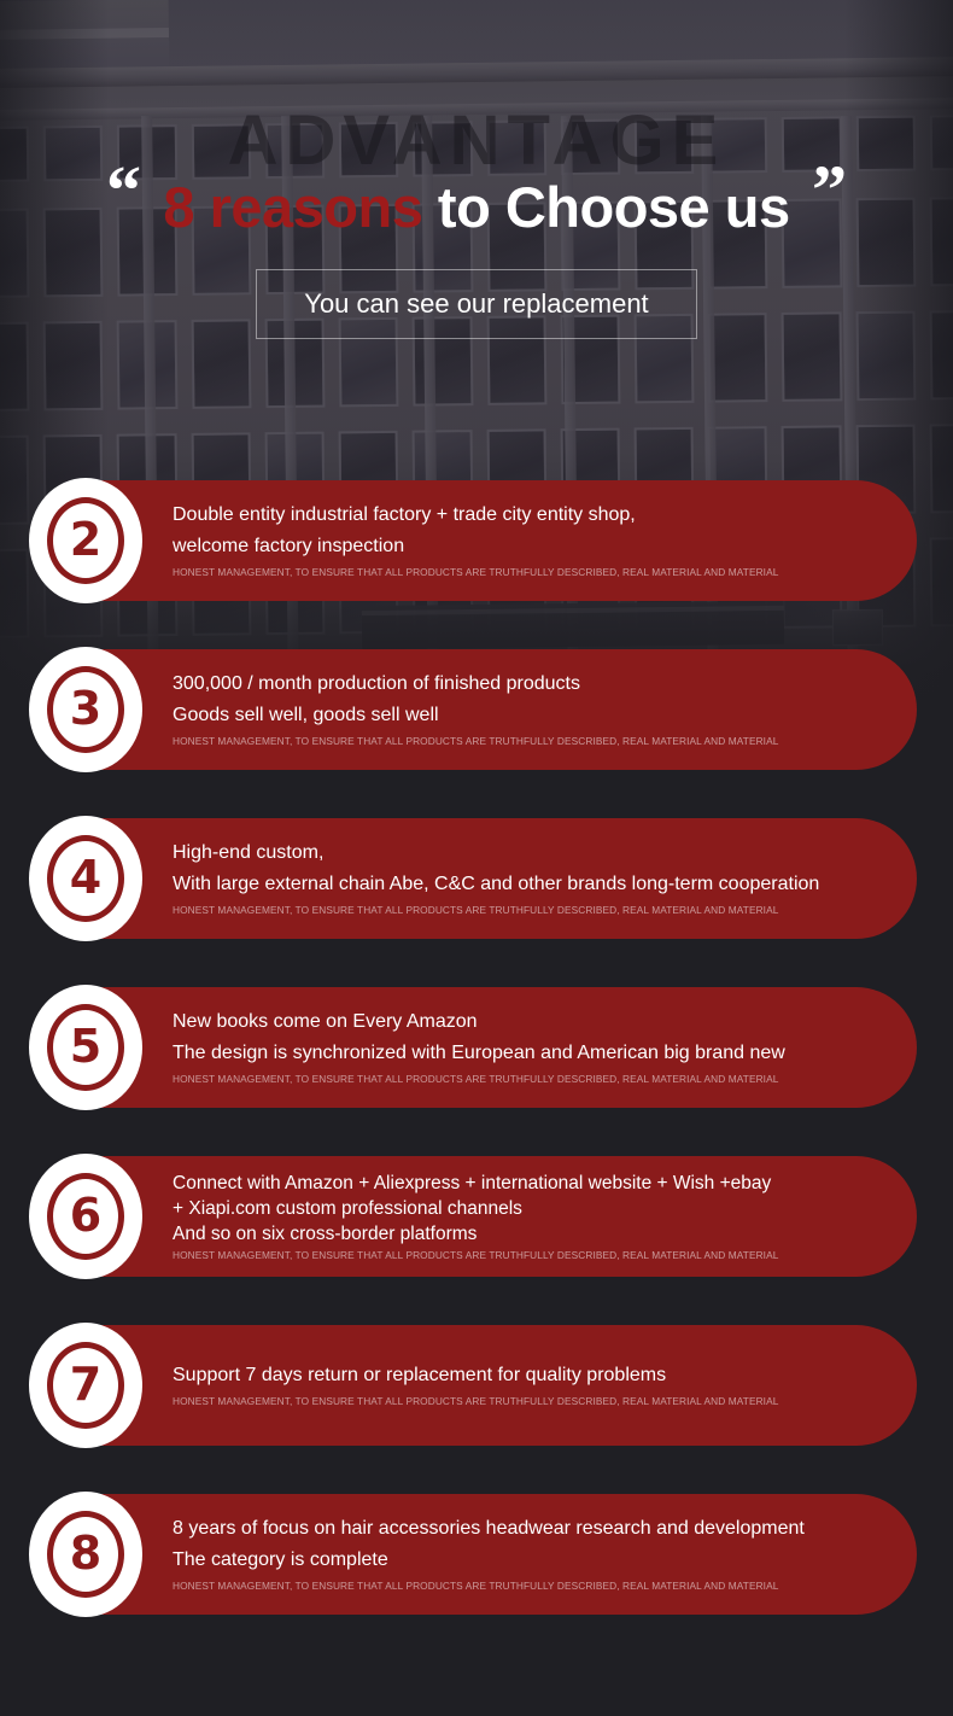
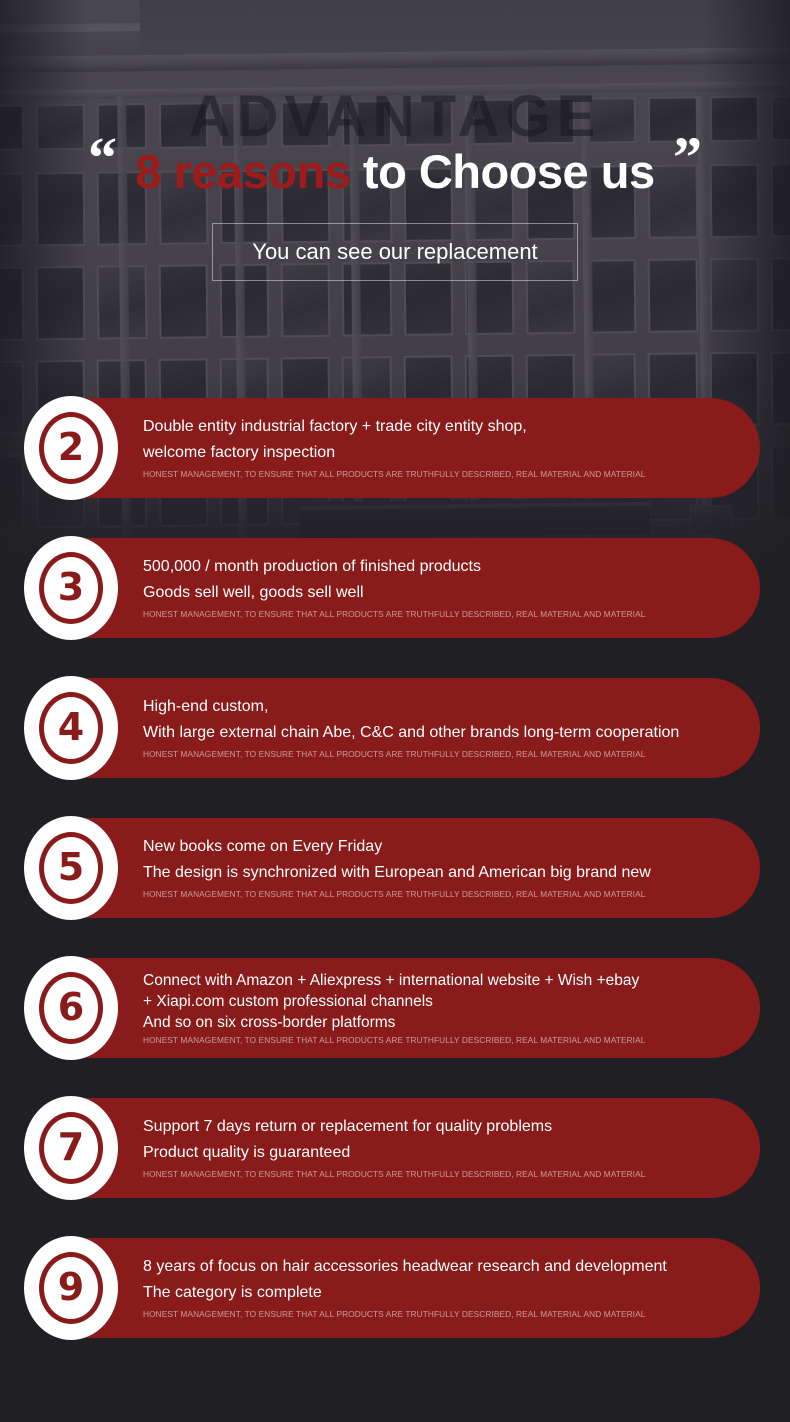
  ADVANTAGE
  “ 8 reasons to Choose us ”
  You can see our replacement
  2
  Double entity industrial factory + trade city entity shop,
  welcome factory inspection
  HONEST MANAGEMENT, TO ENSURE THAT ALL PRODUCTS ARE TRUTHFULLY DESCRIBED, REAL MATERIAL AND MATERIAL
  3
- 300,000 / month production of finished products
+ 500,000 / month production of finished products
  Goods sell well, goods sell well
  HONEST MANAGEMENT, TO ENSURE THAT ALL PRODUCTS ARE TRUTHFULLY DESCRIBED, REAL MATERIAL AND MATERIAL
  4
  High-end custom,
  With large external chain Abe, C&C and other brands long-term cooperation
  HONEST MANAGEMENT, TO ENSURE THAT ALL PRODUCTS ARE TRUTHFULLY DESCRIBED, REAL MATERIAL AND MATERIAL
  5
- New books come on Every Amazon
+ New books come on Every Friday
  The design is synchronized with European and American big brand new
  HONEST MANAGEMENT, TO ENSURE THAT ALL PRODUCTS ARE TRUTHFULLY DESCRIBED, REAL MATERIAL AND MATERIAL
  6
  Connect with Amazon + Aliexpress + international website + Wish +ebay
  + Xiapi.com custom professional channels
  And so on six cross-border platforms
  HONEST MANAGEMENT, TO ENSURE THAT ALL PRODUCTS ARE TRUTHFULLY DESCRIBED, REAL MATERIAL AND MATERIAL
  7
  Support 7 days return or replacement for quality problems
+ Product quality is guaranteed
  HONEST MANAGEMENT, TO ENSURE THAT ALL PRODUCTS ARE TRUTHFULLY DESCRIBED, REAL MATERIAL AND MATERIAL
- 8
+ 9
  8 years of focus on hair accessories headwear research and development
  The category is complete
  HONEST MANAGEMENT, TO ENSURE THAT ALL PRODUCTS ARE TRUTHFULLY DESCRIBED, REAL MATERIAL AND MATERIAL
